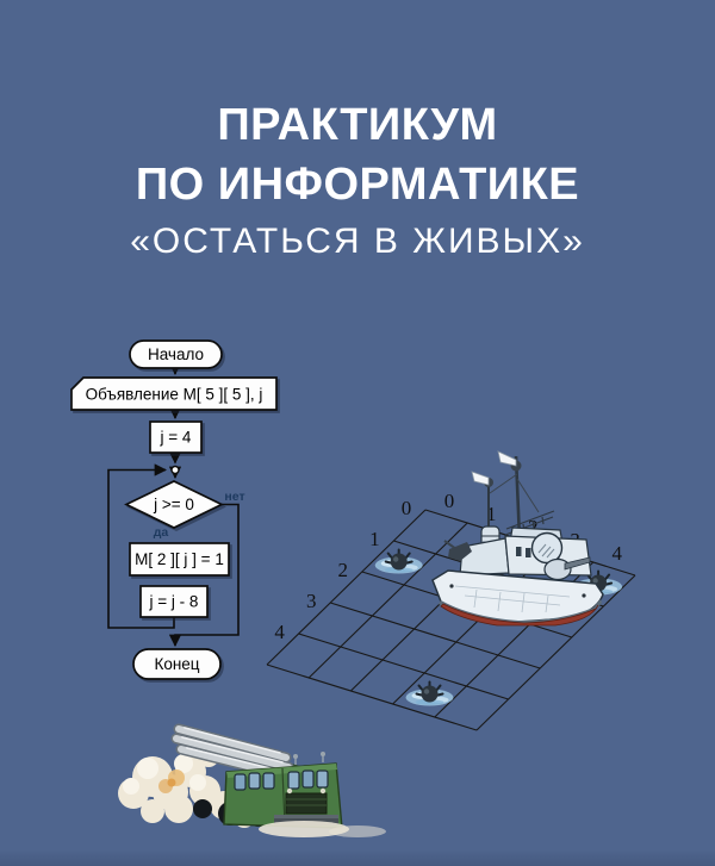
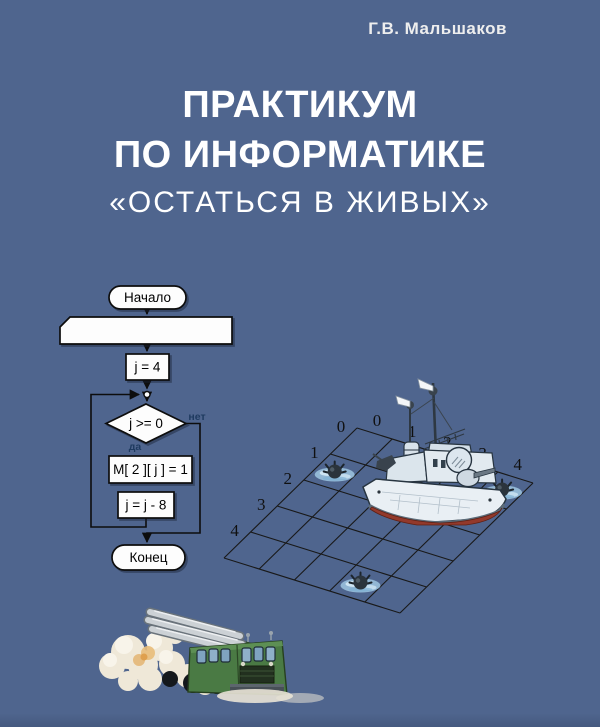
+ Г.В. Мальшаков
  ПРАКТИКУМ
  ПО ИНФОРМАТИКЕ
  «ОСТАТЬСЯ В ЖИВЫХ»
  0
  1
  2
  3
  4
  0
  1
  4
  Начало
- Объявление M[ 5 ][ 5 ], j
  j = 4
  j >= 0
  M[ 2 ][ j ] = 1
  j = j - 8
  Конец
  да
  нет
